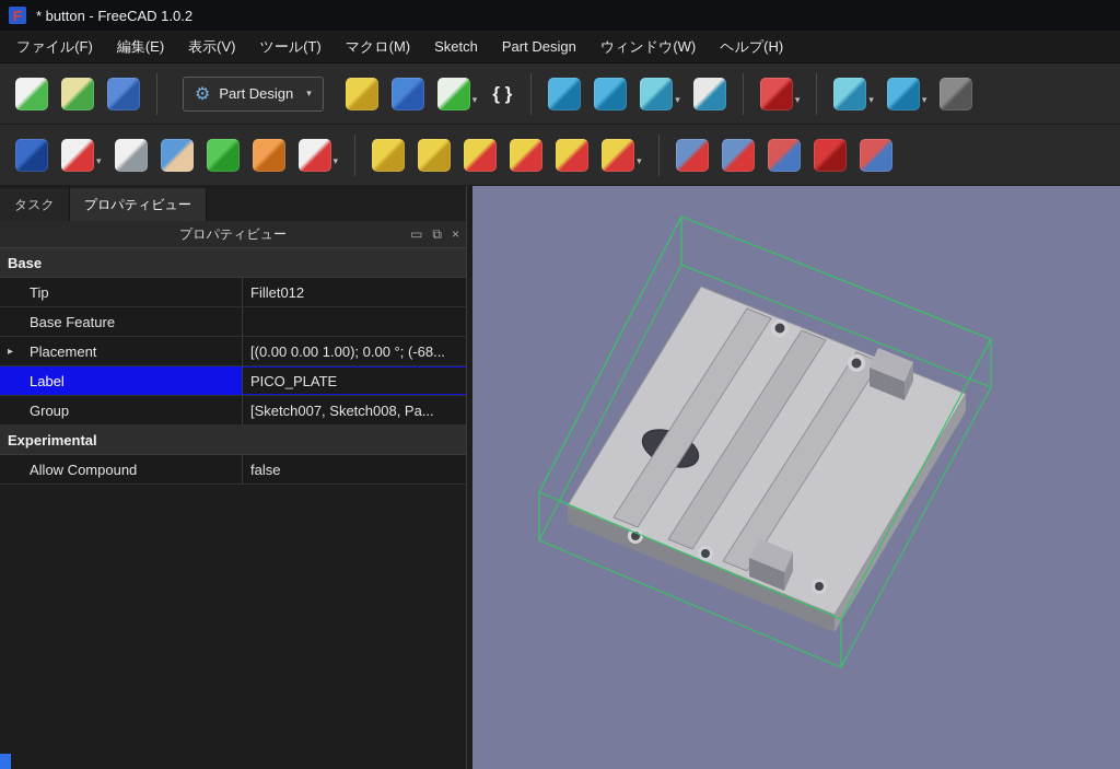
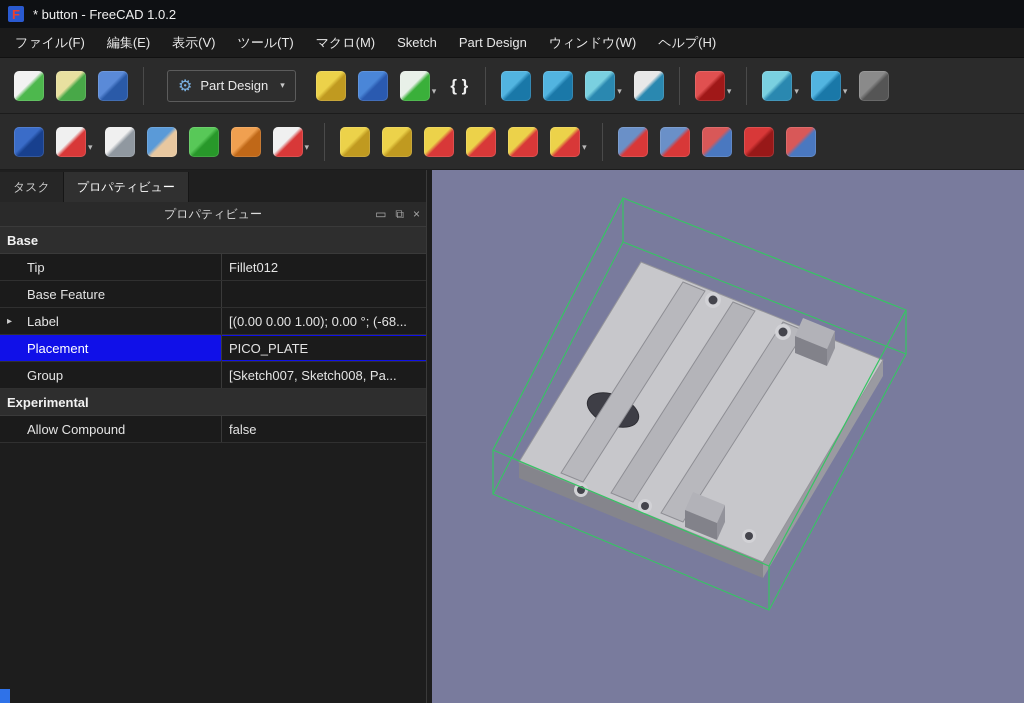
  F
  * button - FreeCAD 1.0.2
  ファイル(F)
  編集(E)
  表示(V)
  ツール(T)
  マクロ(M)
  Sketch
  Part Design
  ウィンドウ(W)
  ヘルプ(H)
  ⚙
  Part Design
  ▾
  ▾
  { }
  ▾
  ▾
  ▾
  ▾
  ▾
  ▾
  ▾
  タスク
  プロパティビュー
  プロパティビュー
  ▭
  ⧉
  ×
  Base
  Tip
  Fillet012
  Base Feature
  ▸
- Placement
+ Label
  [(0.00 0.00 1.00); 0.00 °; (-68...
- Label
+ Placement
  PICO_PLATE
  Group
  [Sketch007, Sketch008, Pa...
  Experimental
  Allow Compound
  false
